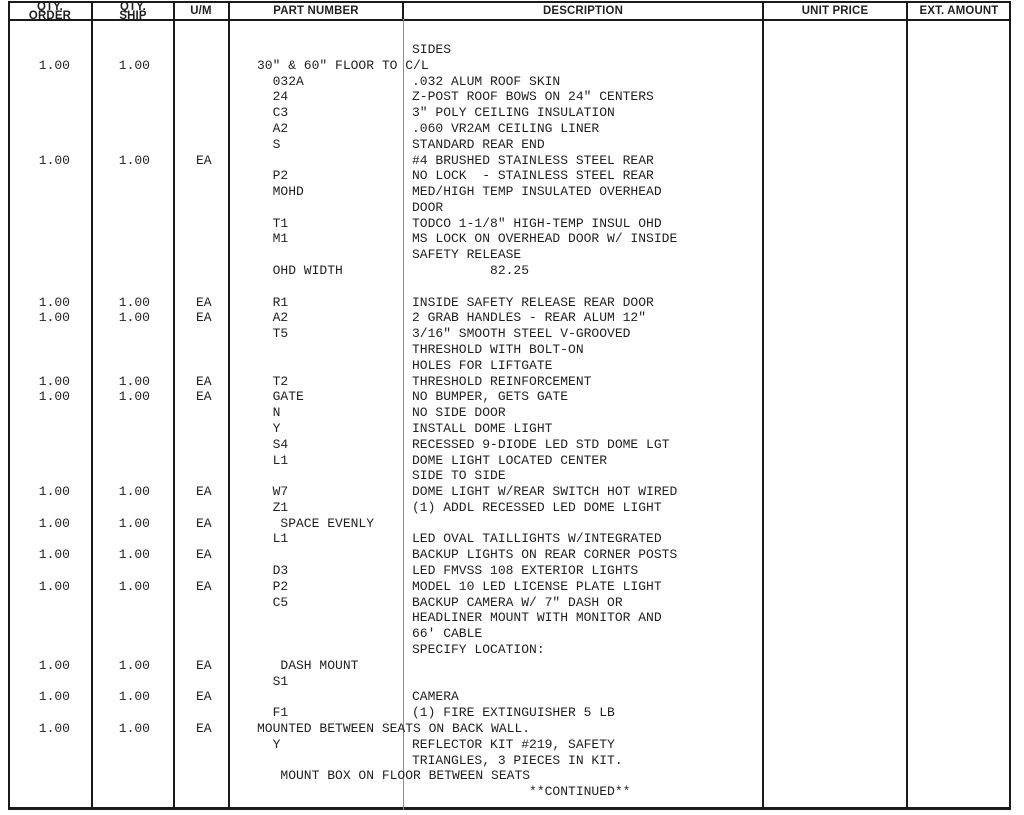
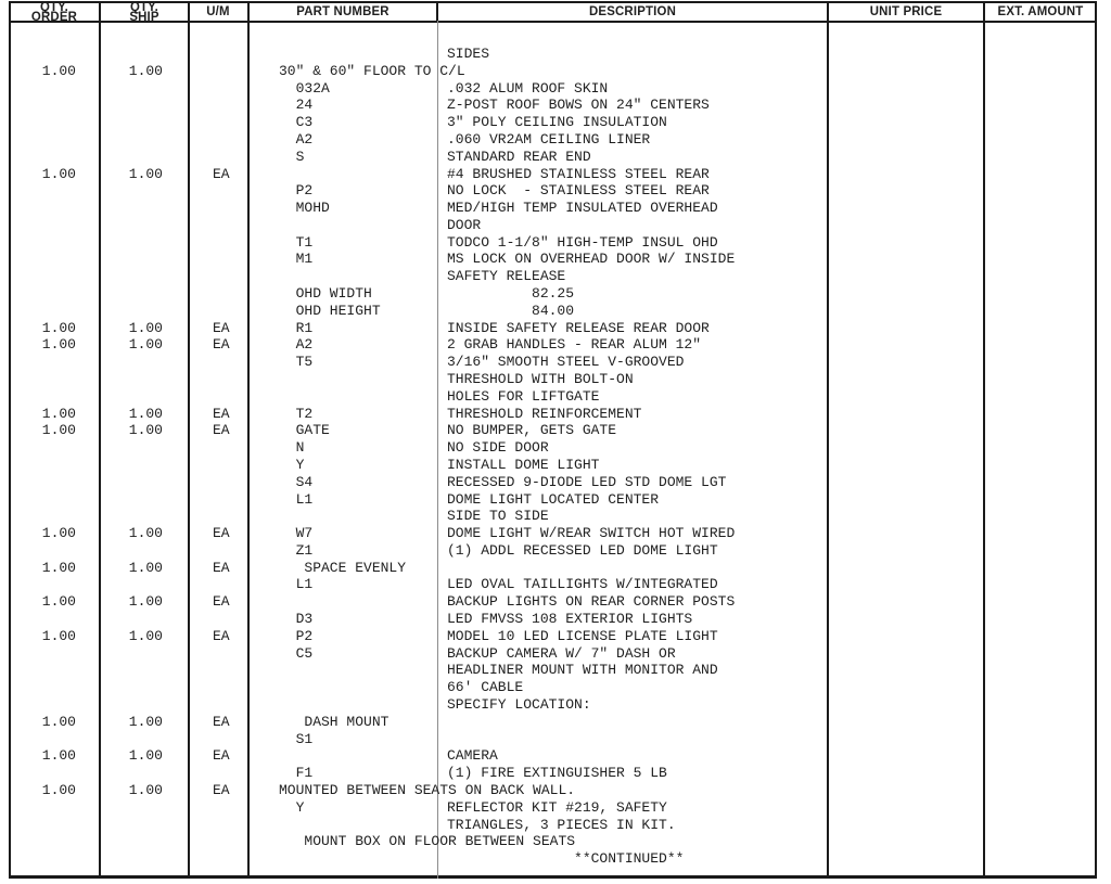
  QTY.
  ORDER
  QTY.
  SHIP
  U/M
  PART NUMBER
  DESCRIPTION
  UNIT PRICE
  EXT. AMOUNT
  SIDES
  1.00
  1.00
  30" & 60" FLOOR TO C/L
  032A
  .032 ALUM ROOF SKIN
  24
  Z-POST ROOF BOWS ON 24" CENTERS
  C3
  3" POLY CEILING INSULATION
  A2
  .060 VR2AM CEILING LINER
  S
  STANDARD REAR END
  1.00
  1.00
  EA
  #4 BRUSHED STAINLESS STEEL REAR
  P2
  NO LOCK - STAINLESS STEEL REAR
  MOHD
  MED/HIGH TEMP INSULATED OVERHEAD
  DOOR
  T1
  TODCO 1-1/8" HIGH-TEMP INSUL OHD
  M1
  MS LOCK ON OVERHEAD DOOR W/ INSIDE
  SAFETY RELEASE
  OHD WIDTH
  82.25
+ OHD HEIGHT
+ 84.00
  1.00
  1.00
  EA
  R1
  INSIDE SAFETY RELEASE REAR DOOR
  1.00
  1.00
  EA
  A2
  2 GRAB HANDLES - REAR ALUM 12"
  T5
  3/16" SMOOTH STEEL V-GROOVED
  THRESHOLD WITH BOLT-ON
  HOLES FOR LIFTGATE
  1.00
  1.00
  EA
  T2
  THRESHOLD REINFORCEMENT
  1.00
  1.00
  EA
  GATE
  NO BUMPER, GETS GATE
  N
  NO SIDE DOOR
  Y
  INSTALL DOME LIGHT
  S4
  RECESSED 9-DIODE LED STD DOME LGT
  L1
  DOME LIGHT LOCATED CENTER
  SIDE TO SIDE
  1.00
  1.00
  EA
  W7
  DOME LIGHT W/REAR SWITCH HOT WIRED
  Z1
  (1) ADDL RECESSED LED DOME LIGHT
  1.00
  1.00
  EA
  SPACE EVENLY
  L1
  LED OVAL TAILLIGHTS W/INTEGRATED
  1.00
  1.00
  EA
  BACKUP LIGHTS ON REAR CORNER POSTS
  D3
  LED FMVSS 108 EXTERIOR LIGHTS
  1.00
  1.00
  EA
  P2
  MODEL 10 LED LICENSE PLATE LIGHT
  C5
  BACKUP CAMERA W/ 7" DASH OR
  HEADLINER MOUNT WITH MONITOR AND
  66' CABLE
  SPECIFY LOCATION:
  1.00
  1.00
  EA
  DASH MOUNT
  S1
  1.00
  1.00
  EA
  CAMERA
  F1
  (1) FIRE EXTINGUISHER 5 LB
  1.00
  1.00
  EA
  MOUNTED BETWEEN SEATS ON BACK WALL.
  Y
  REFLECTOR KIT #219, SAFETY
  TRIANGLES, 3 PIECES IN KIT.
  MOUNT BOX ON FLOOR BETWEEN SEATS
  **CONTINUED**
